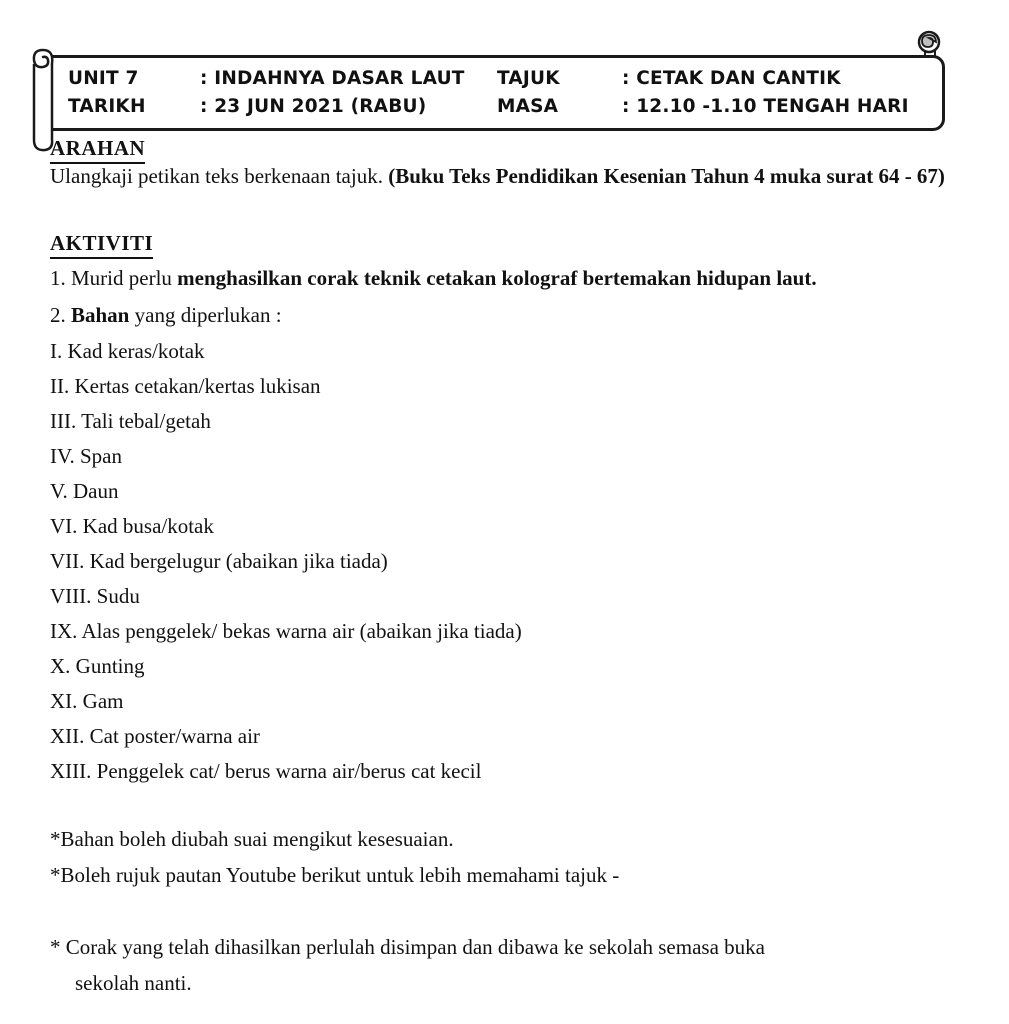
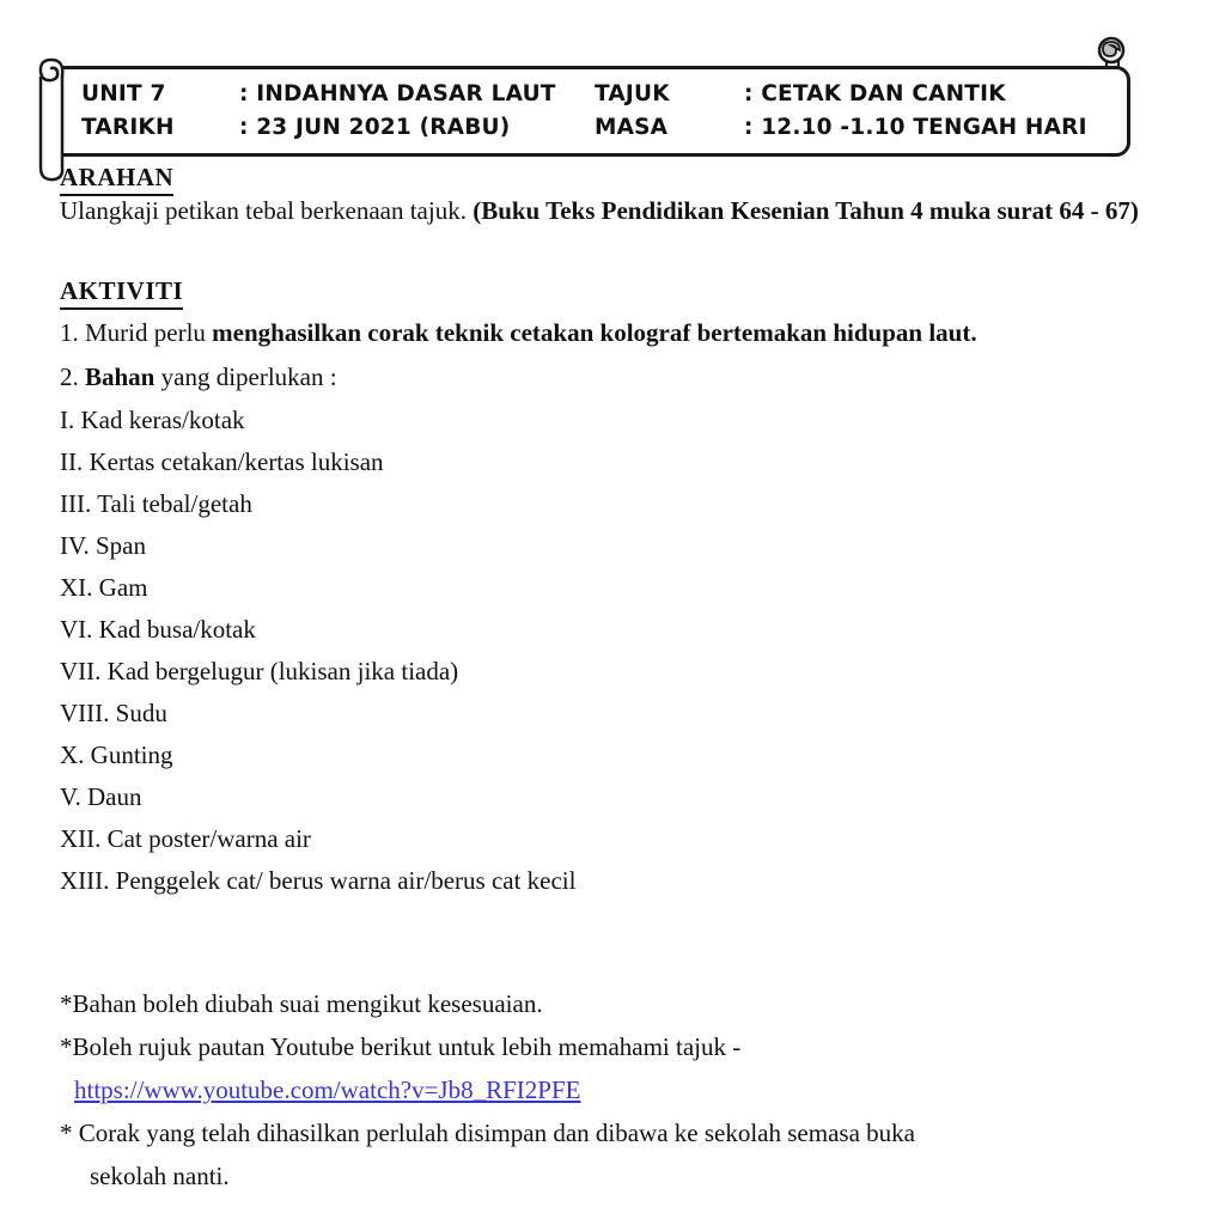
  UNIT 7
  : INDAHNYA DASAR LAUT
  TAJUK
  : CETAK DAN CANTIK
  TARIKH
  : 23 JUN 2021 (RABU)
  MASA
  : 12.10 -1.10 TENGAH HARI
  ARAHAN
- Ulangkaji petikan teks berkenaan tajuk. (Buku Teks Pendidikan Kesenian Tahun 4 muka surat 64 - 67)
+ Ulangkaji petikan tebal berkenaan tajuk. (Buku Teks Pendidikan Kesenian Tahun 4 muka surat 64 - 67)
  AKTIVITI
  1. Murid perlu menghasilkan corak teknik cetakan kolograf bertemakan hidupan laut.
  2. Bahan yang diperlukan :
  I. Kad keras/kotak
  II. Kertas cetakan/kertas lukisan
  III. Tali tebal/getah
  IV. Span
- V. Daun
+ XI. Gam
  VI. Kad busa/kotak
- VII. Kad bergelugur (abaikan jika tiada)
+ VII. Kad bergelugur (lukisan jika tiada)
  VIII. Sudu
- IX. Alas penggelek/ bekas warna air (abaikan jika tiada)
  X. Gunting
- XI. Gam
+ V. Daun
  XII. Cat poster/warna air
  XIII. Penggelek cat/ berus warna air/berus cat kecil
  *Bahan boleh diubah suai mengikut kesesuaian.
  *Boleh rujuk pautan Youtube berikut untuk lebih memahami tajuk -
+ https://www.youtube.com/watch?v=Jb8_RFI2PFE
  * Corak yang telah dihasilkan perlulah disimpan dan dibawa ke sekolah semasa buka
  sekolah nanti.
